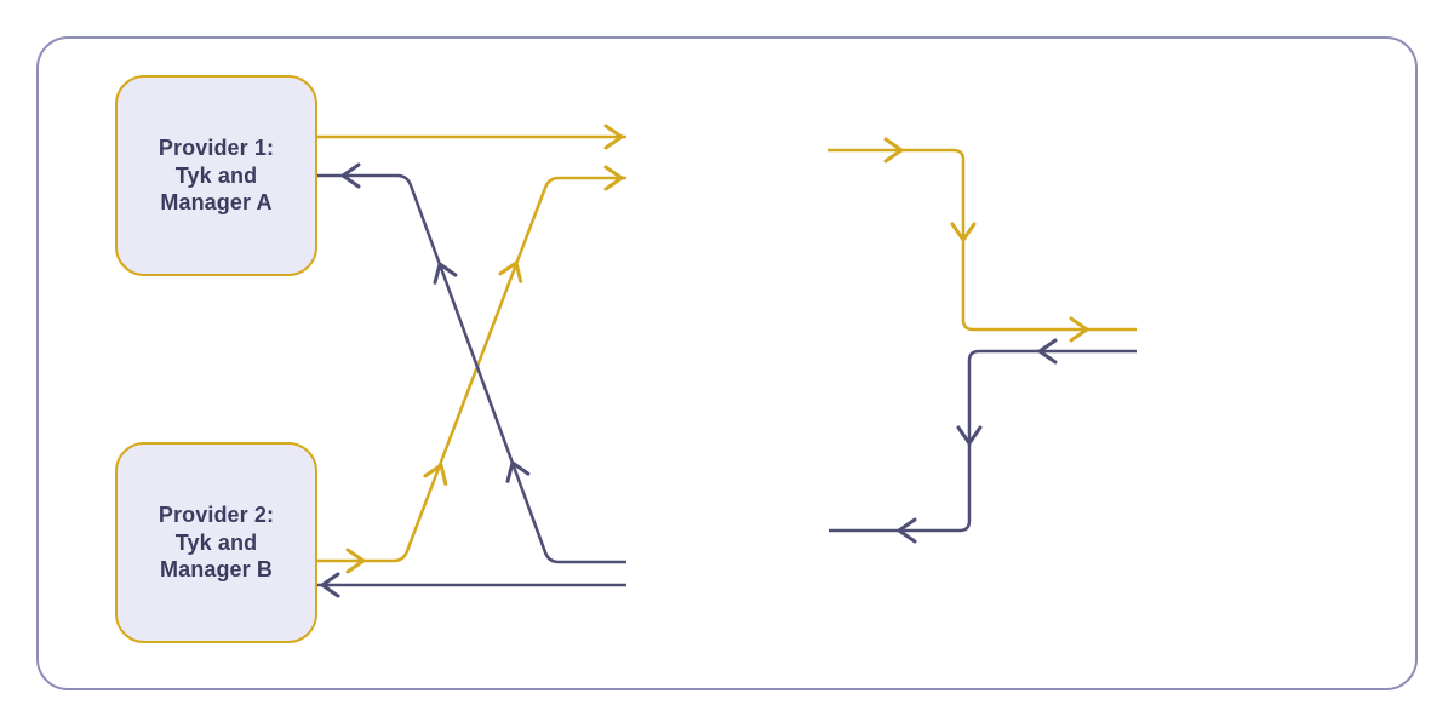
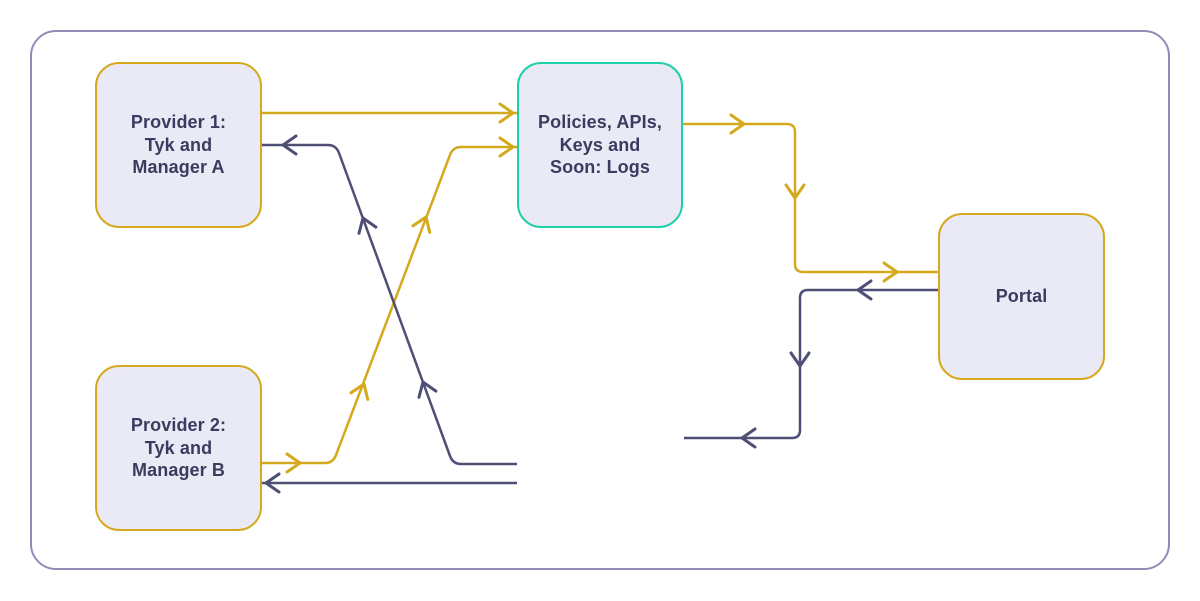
  Provider 1:
  Tyk and
  Manager A
  Provider 2:
  Tyk and
  Manager B
+ Policies, APIs,
+ Keys and
+ Soon: Logs
+ Portal
